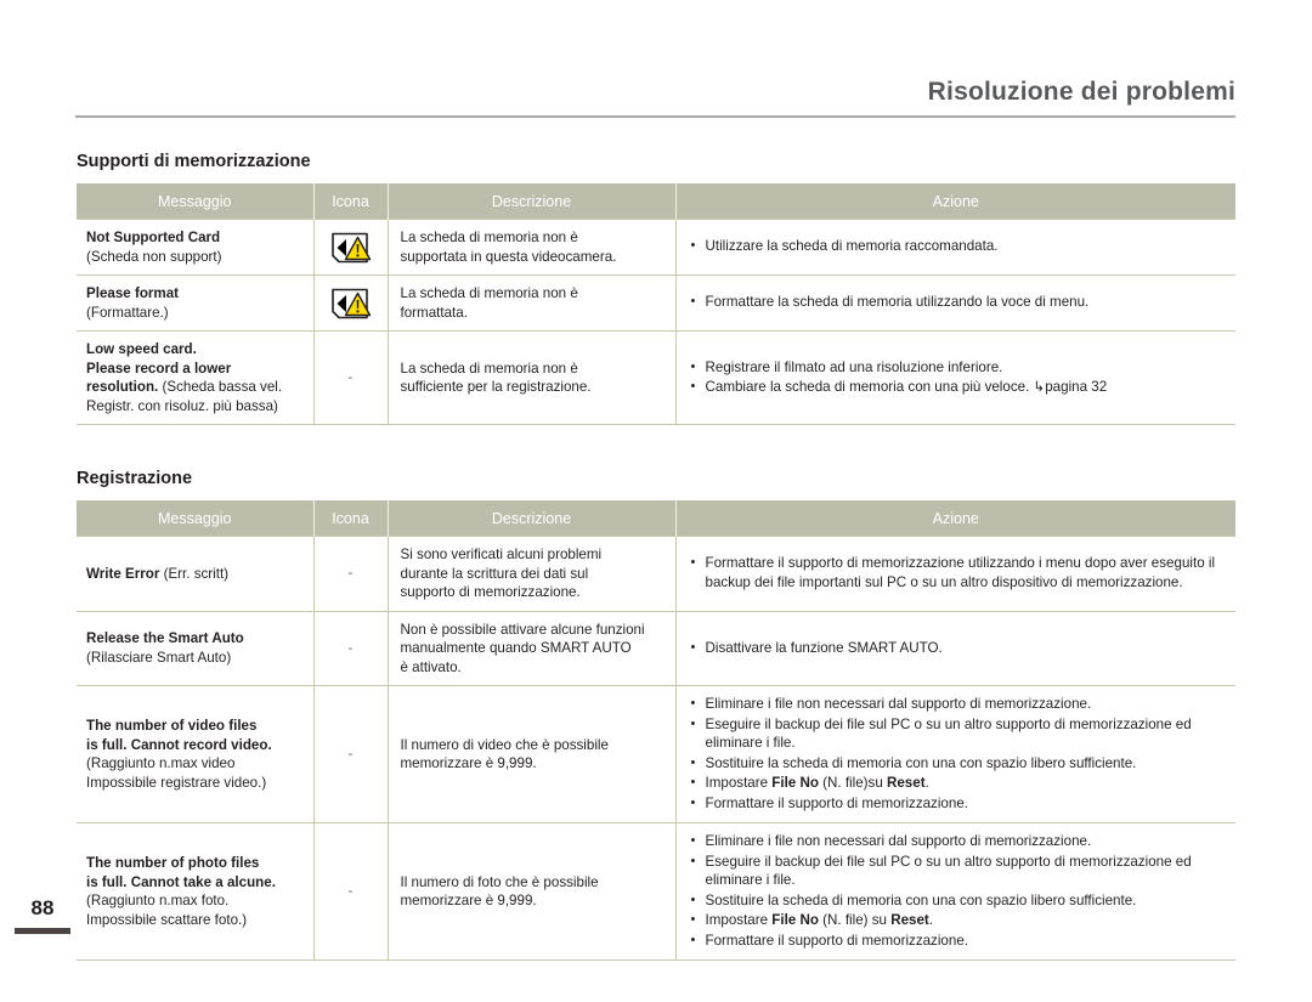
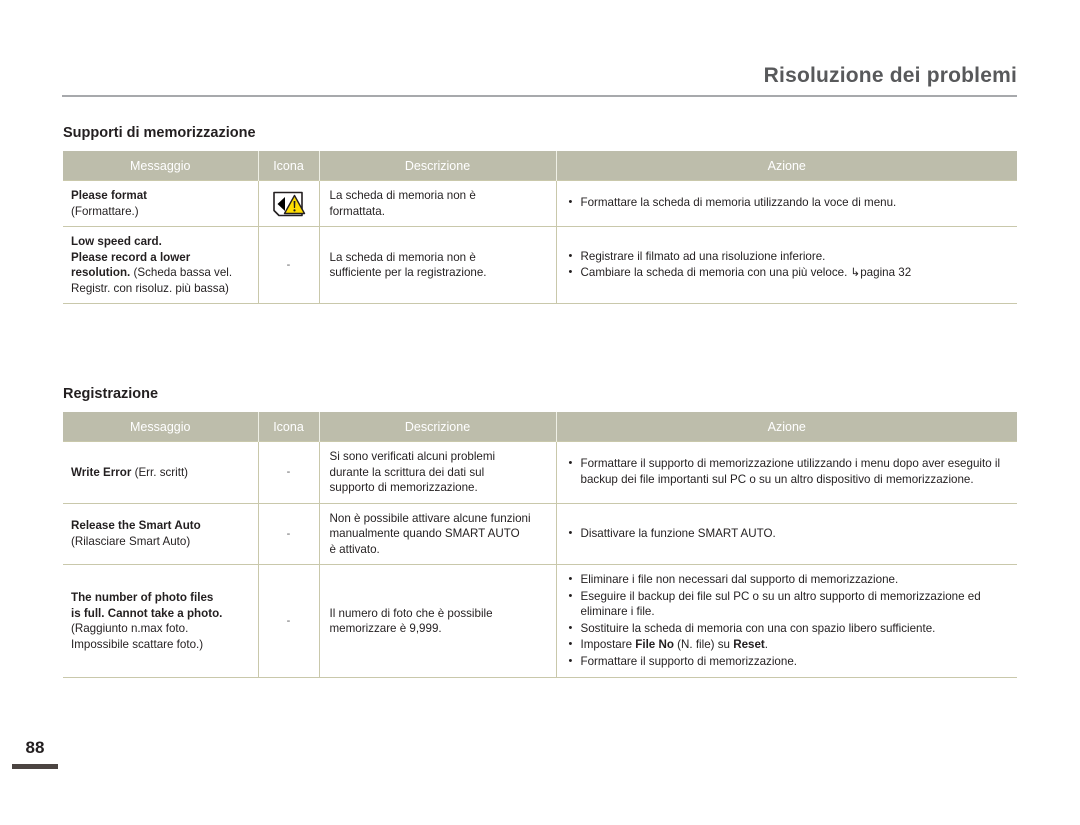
  Risoluzione dei problemi
  88
  Supporti di memorizzazione
  Messaggio	Icona	Descrizione	Azione
- Not Supported Card(Scheda non support)		La scheda di memoria non èsupportata in questa videocamera.	Utilizzare la scheda di memoria raccomandata.
  Please format(Formattare.)		La scheda di memoria non èformattata.	Formattare la scheda di memoria utilizzando la voce di menu.
  Low speed card.Please record a lowerresolution. (Scheda bassa vel.Registr. con risoluz. più bassa)	-	La scheda di memoria non èsufficiente per la registrazione.	Registrare il filmato ad una risoluzione inferiore.Cambiare la scheda di memoria con una più veloce. ↳pagina 32
  Registrazione
  Messaggio	Icona	Descrizione	Azione
  Write Error (Err. scritt)	-	Si sono verificati alcuni problemidurante la scrittura dei dati sulsupporto di memorizzazione.	Formattare il supporto di memorizzazione utilizzando i menu dopo aver eseguito il backup dei file importanti sul PC o su un altro dispositivo di memorizzazione.
  Release the Smart Auto(Rilasciare Smart Auto)	-	Non è possibile attivare alcune funzionimanualmente quando SMART AUTOè attivato.	Disattivare la funzione SMART AUTO.
- The number of video filesis full. Cannot record video.(Raggiunto n.max videoImpossibile registrare video.)	-	Il numero di video che è possibilememorizzare è 9,999.	Eliminare i file non necessari dal supporto di memorizzazione.Eseguire il backup dei file sul PC o su un altro supporto di memorizzazione ed eliminare i file.Sostituire la scheda di memoria con una con spazio libero sufficiente.Impostare File No (N. file)su Reset.Formattare il supporto di memorizzazione.
- The number of photo filesis full. Cannot take a alcune.(Raggiunto n.max foto.Impossibile scattare foto.)	-	Il numero di foto che è possibilememorizzare è 9,999.	Eliminare i file non necessari dal supporto di memorizzazione.Eseguire il backup dei file sul PC o su un altro supporto di memorizzazione ed eliminare i file.Sostituire la scheda di memoria con una con spazio libero sufficiente.Impostare File No (N. file) su Reset.Formattare il supporto di memorizzazione.
+ The number of photo filesis full. Cannot take a photo.(Raggiunto n.max foto.Impossibile scattare foto.)	-	Il numero di foto che è possibilememorizzare è 9,999.	Eliminare i file non necessari dal supporto di memorizzazione.Eseguire il backup dei file sul PC o su un altro supporto di memorizzazione ed eliminare i file.Sostituire la scheda di memoria con una con spazio libero sufficiente.Impostare File No (N. file) su Reset.Formattare il supporto di memorizzazione.
